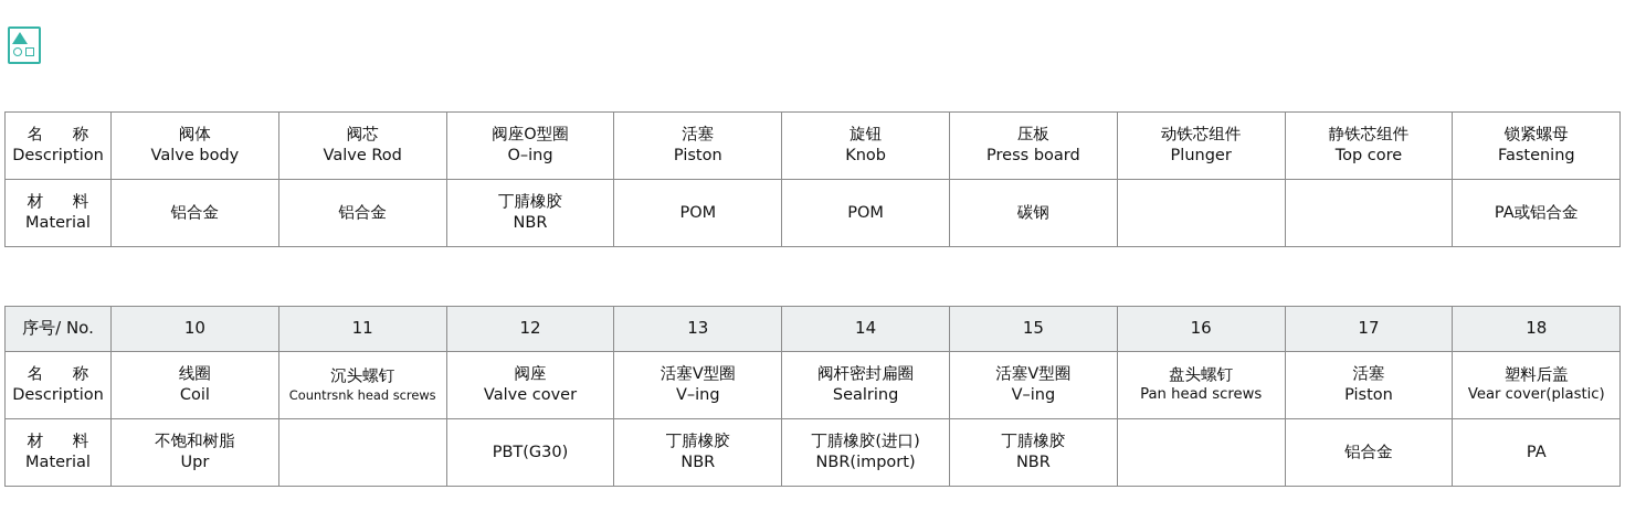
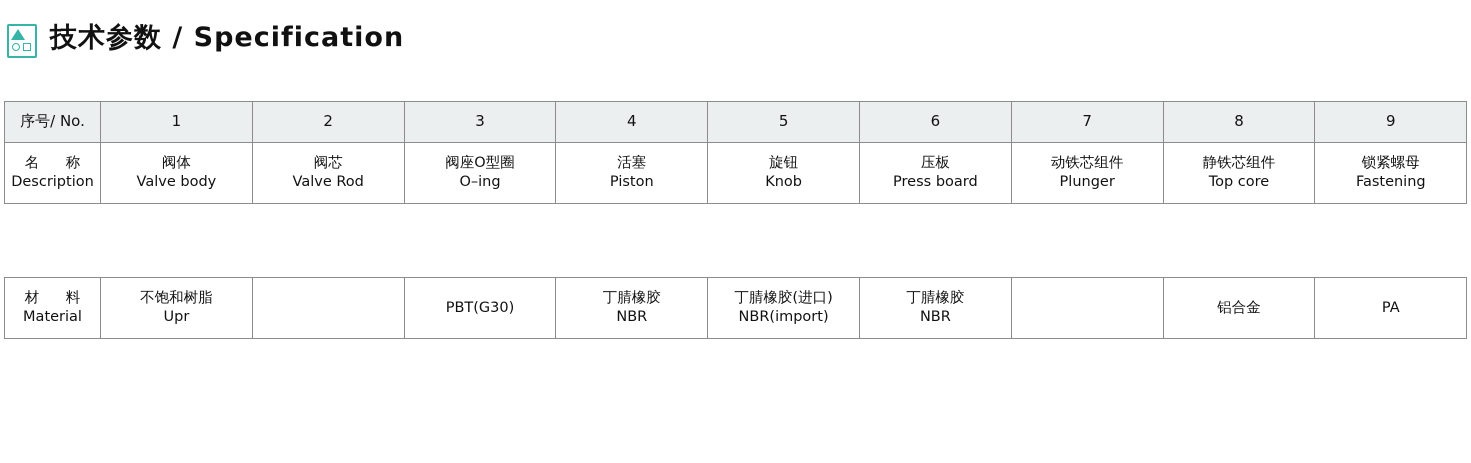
+ 技术参数 / Specification
+ 序号/ No.	1	2	3	4	5	6	7	8	9
  名 称 Description	阀体 Valve body	阀芯 Valve Rod	阀座O型圈 O–ing	活塞 Piston	旋钮 Knob	压板 Press board	动铁芯组件 Plunger	静铁芯组件 Top core	锁紧螺母 Fastening
- 材 料 Material	铝合金	铝合金	丁腈橡胶 NBR	POM	POM	碳钢			PA或铝合金
- 序号/ No.	10	11	12	13	14	15	16	17	18
- 名 称 Description	线圈 Coil	沉头螺钉 Countrsnk head screws	阀座 Valve cover	活塞V型圈 V–ing	阀杆密封扁圈 Sealring	活塞V型圈 V–ing	盘头螺钉 Pan head screws	活塞 Piston	塑料后盖 Vear cover(plastic)
  材 料 Material	不饱和树脂 Upr		PBT(G30)	丁腈橡胶 NBR	丁腈橡胶(进口) NBR(import)	丁腈橡胶 NBR		铝合金	PA
